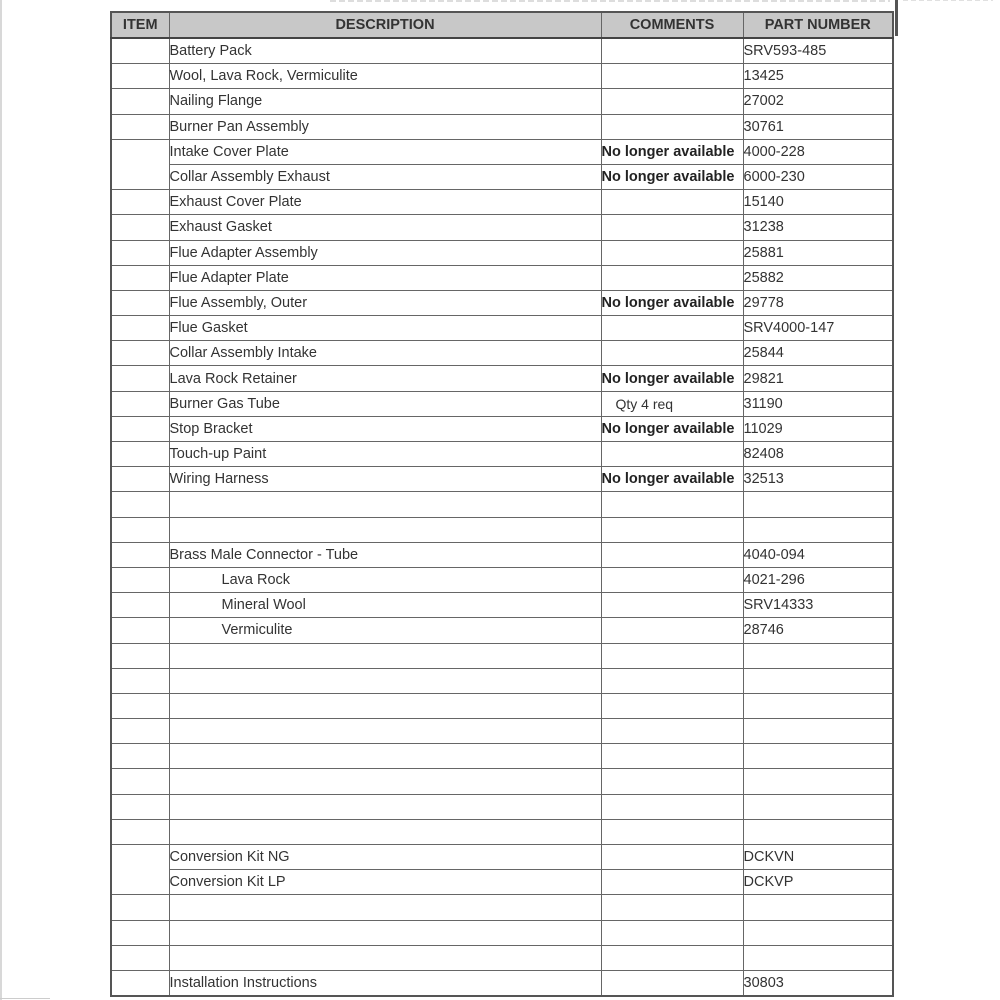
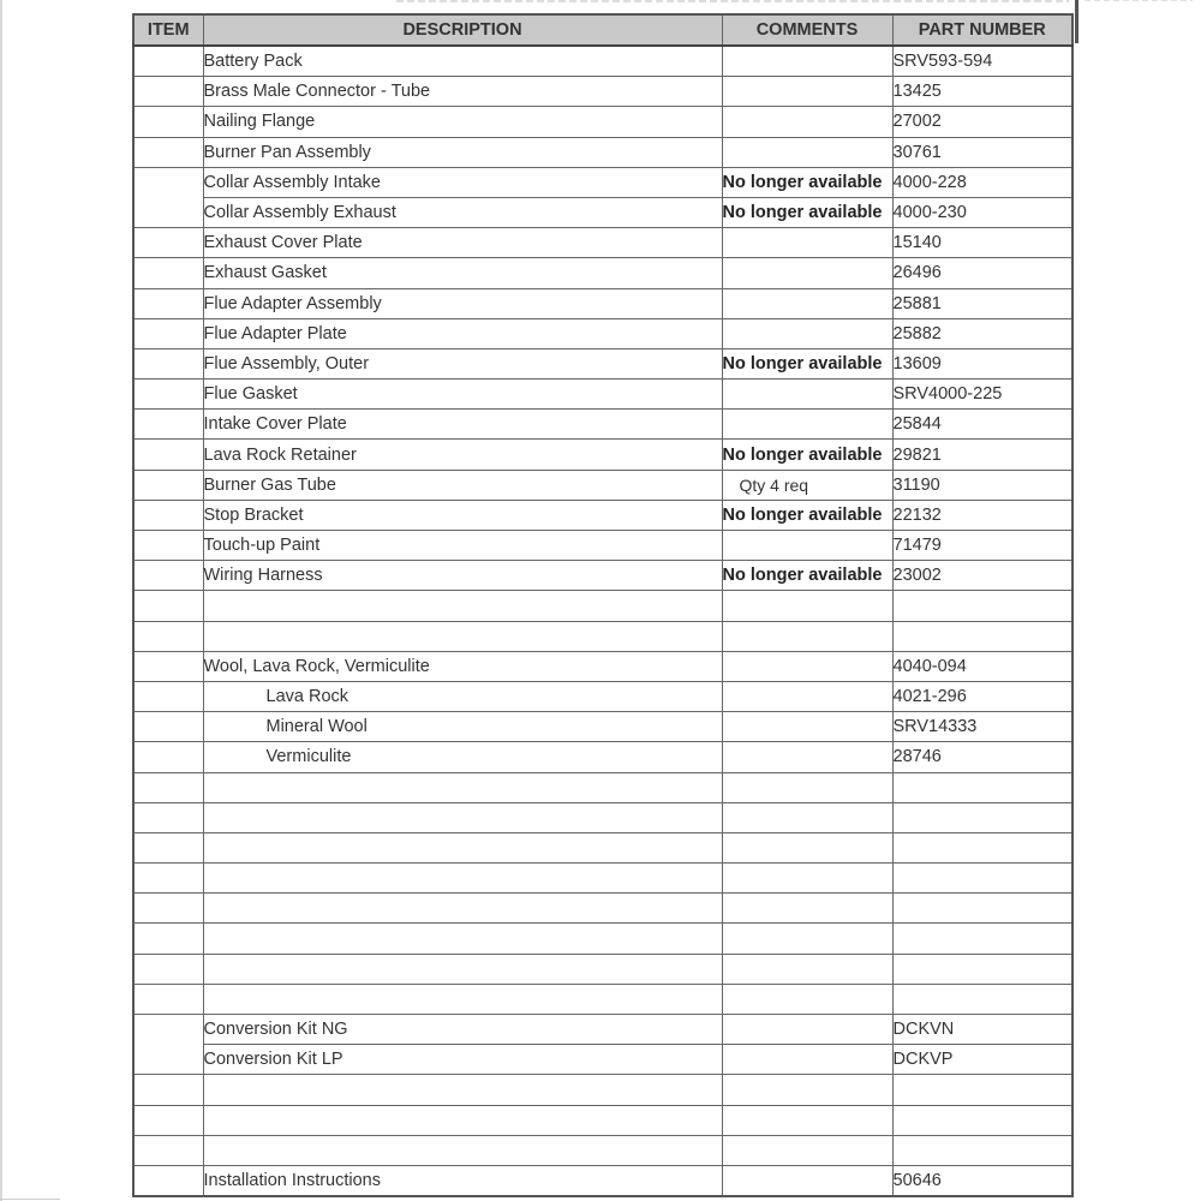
  ITEM	DESCRIPTION	COMMENTS	PART NUMBER
- 	Battery Pack		SRV593-485
+ 	Battery Pack		SRV593-594
- 	Wool, Lava Rock, Vermiculite		13425
+ 	Brass Male Connector - Tube		13425
  	Nailing Flange		27002
  	Burner Pan Assembly		30761
- 	Intake Cover Plate	No longer available	4000-228
+ 	Collar Assembly Intake	No longer available	4000-228
- Collar Assembly Exhaust	No longer available	6000-230
+ Collar Assembly Exhaust	No longer available	4000-230
  	Exhaust Cover Plate		15140
- 	Exhaust Gasket		31238
+ 	Exhaust Gasket		26496
  	Flue Adapter Assembly		25881
  	Flue Adapter Plate		25882
- 	Flue Assembly, Outer	No longer available	29778
+ 	Flue Assembly, Outer	No longer available	13609
- 	Flue Gasket		SRV4000-147
+ 	Flue Gasket		SRV4000-225
- 	Collar Assembly Intake		25844
+ 	Intake Cover Plate		25844
  	Lava Rock Retainer	No longer available	29821
  	Burner Gas Tube	Qty 4 req	31190
- 	Stop Bracket	No longer available	11029
+ 	Stop Bracket	No longer available	22132
- 	Touch-up Paint		82408
+ 	Touch-up Paint		71479
- 	Wiring Harness	No longer available	32513
+ 	Wiring Harness	No longer available	23002
- 	Brass Male Connector - Tube		4040-094
+ 	Wool, Lava Rock, Vermiculite		4040-094
  	Lava Rock		4021-296
  	Mineral Wool		SRV14333
  	Vermiculite		28746
  	Conversion Kit NG		DCKVN
  Conversion Kit LP		DCKVP
- 	Installation Instructions		30803
+ 	Installation Instructions		50646
